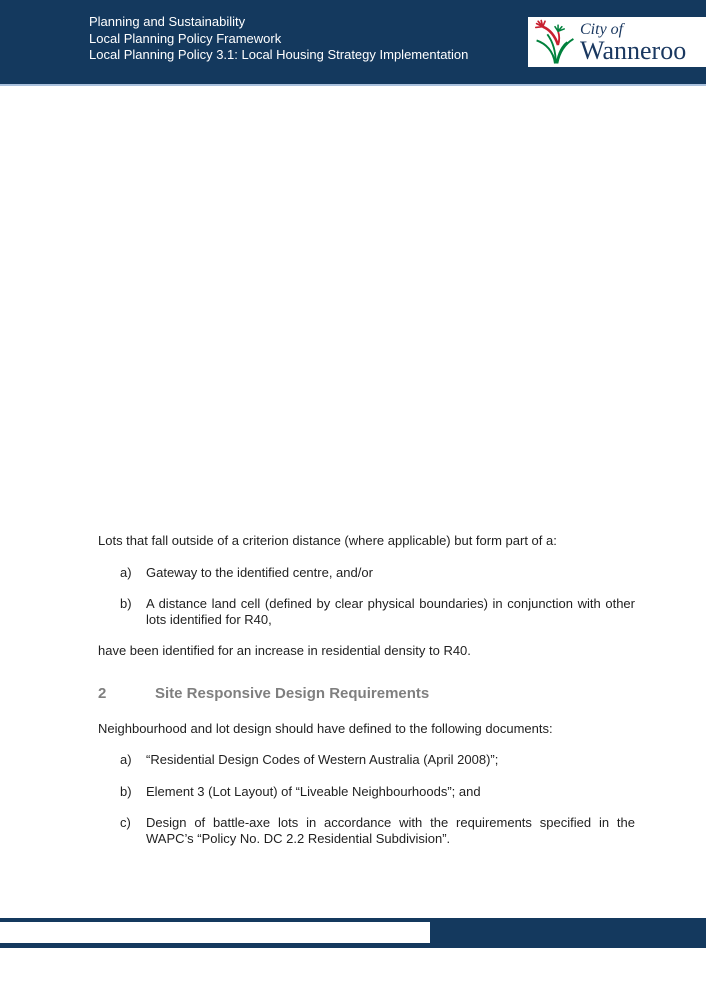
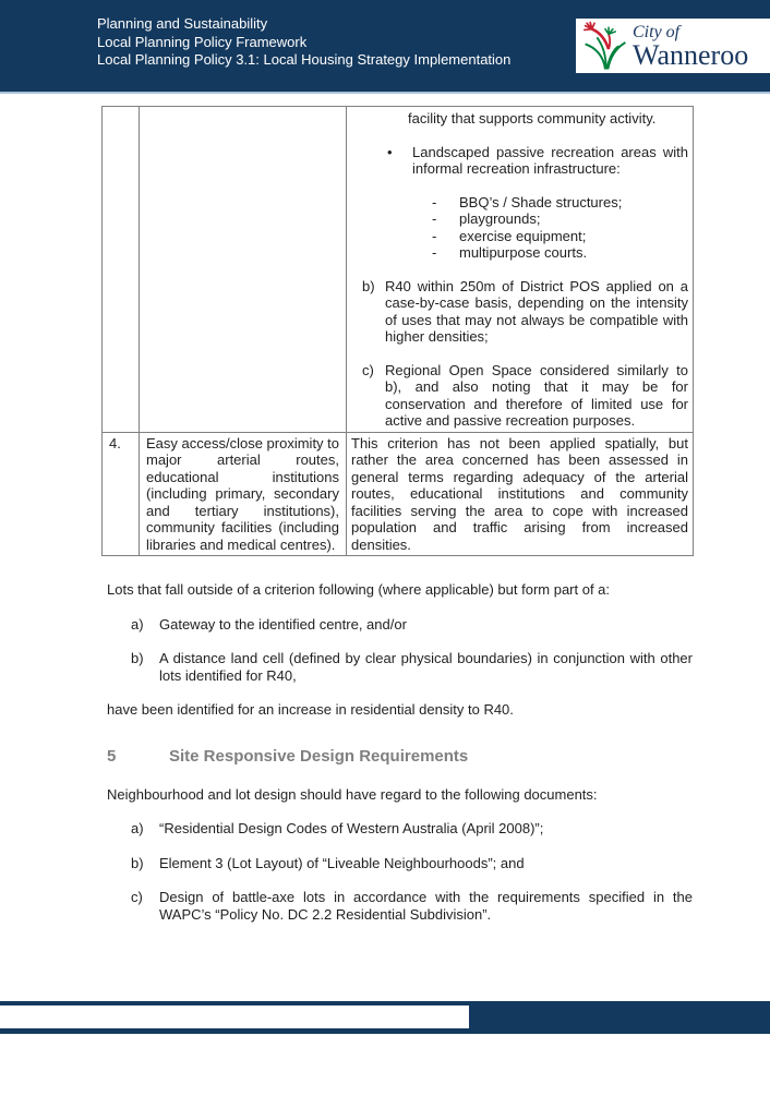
  Planning and Sustainability
  Local Planning Policy Framework
  Local Planning Policy 3.1: Local Housing Strategy Implementation
  City of
  Wanneroo
+ 		facility that supports community activity. • Landscaped passive recreation areas with informal recreation infrastructure: - BBQ’s / Shade structures; - playgrounds; - exercise equipment; - multipurpose courts. b) R40 within 250m of District POS applied on a case-by-case basis, depending on the intensity of uses that may not always be compatible with higher densities; c) Regional Open Space considered similarly to b), and also noting that it may be for conservation and therefore of limited use for active and passive recreation purposes.
+ 4.	Easy access/close proximity to major arterial routes, educational institutions (including primary, secondary and tertiary institutions), community facilities (including libraries and medical centres).	This criterion has not been applied spatially, but rather the area concerned has been assessed in general terms regarding adequacy of the arterial routes, educational institutions and community facilities serving the area to cope with increased population and traffic arising from increased densities.
- Lots that fall outside of a criterion distance (where applicable) but form part of a:
+ Lots that fall outside of a criterion following (where applicable) but form part of a:
  a)
  Gateway to the identified centre, and/or
  b)
  A distance land cell (defined by clear physical boundaries) in conjunction with other lots identified for R40,
  have been identified for an increase in residential density to R40.
- 2
+ 5
  Site Responsive Design Requirements
- Neighbourhood and lot design should have defined to the following documents:
+ Neighbourhood and lot design should have regard to the following documents:
  a)
  “Residential Design Codes of Western Australia (April 2008)”;
  b)
  Element 3 (Lot Layout) of “Liveable Neighbourhoods”; and
  c)
  Design of battle-axe lots in accordance with the requirements specified in the WAPC’s “Policy No. DC 2.2 Residential Subdivision”.
